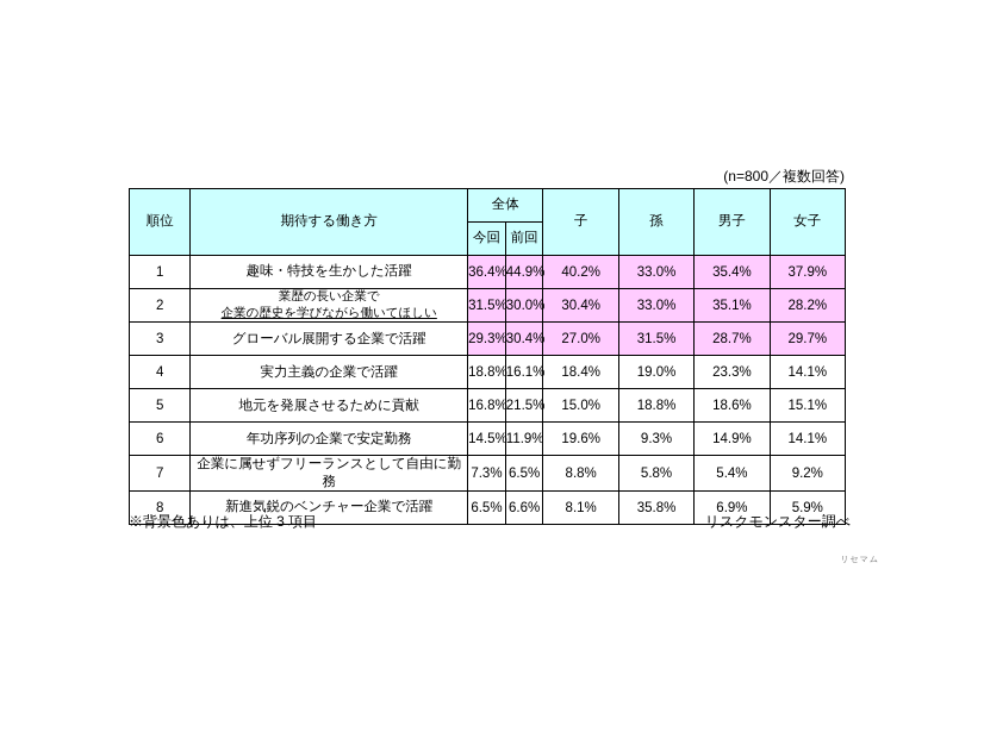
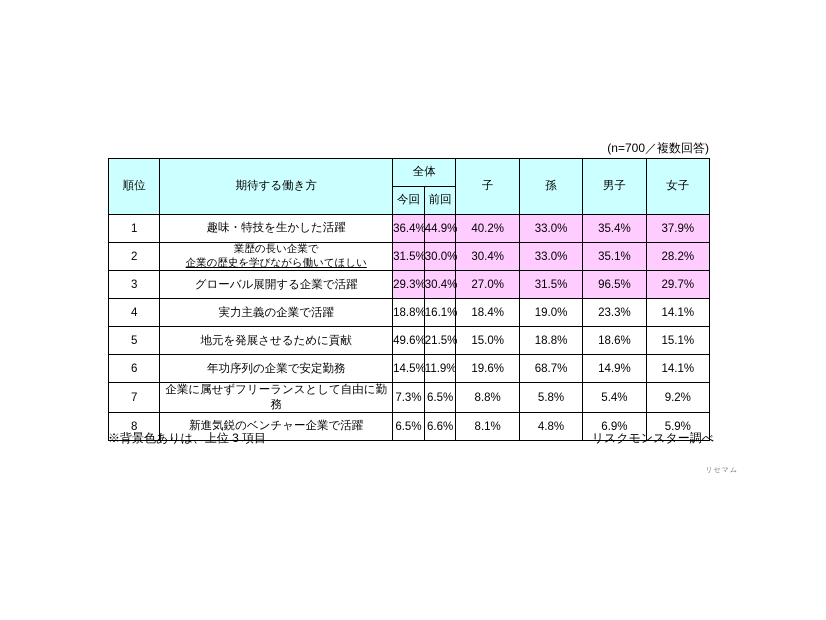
- (n=800／複数回答)
+ (n=700／複数回答)
  順位	期待する働き方	全体	子	孫	男子	女子
  今回	前回
  1	趣味・特技を生かした活躍	36.4%	44.9%	40.2%	33.0%	35.4%	37.9%
  2	業歴の長い企業で 企業の歴史を学びながら働いてほしい	31.5%	30.0%	30.4%	33.0%	35.1%	28.2%
- 3	グローバル展開する企業で活躍	29.3%	30.4%	27.0%	31.5%	28.7%	29.7%
+ 3	グローバル展開する企業で活躍	29.3%	30.4%	27.0%	31.5%	96.5%	29.7%
  4	実力主義の企業で活躍	18.8%	16.1%	18.4%	19.0%	23.3%	14.1%
- 5	地元を発展させるために貢献	16.8%	21.5%	15.0%	18.8%	18.6%	15.1%
+ 5	地元を発展させるために貢献	49.6%	21.5%	15.0%	18.8%	18.6%	15.1%
- 6	年功序列の企業で安定勤務	14.5%	11.9%	19.6%	9.3%	14.9%	14.1%
+ 6	年功序列の企業で安定勤務	14.5%	11.9%	19.6%	68.7%	14.9%	14.1%
  7	企業に属せずフリーランスとして自由に勤務	7.3%	6.5%	8.8%	5.8%	5.4%	9.2%
- 8	新進気鋭のベンチャー企業で活躍	6.5%	6.6%	8.1%	35.8%	6.9%	5.9%
+ 8	新進気鋭のベンチャー企業で活躍	6.5%	6.6%	8.1%	4.8%	6.9%	5.9%
  ※背景色ありは、上位 3 項目
  リスクモンスター調べ
